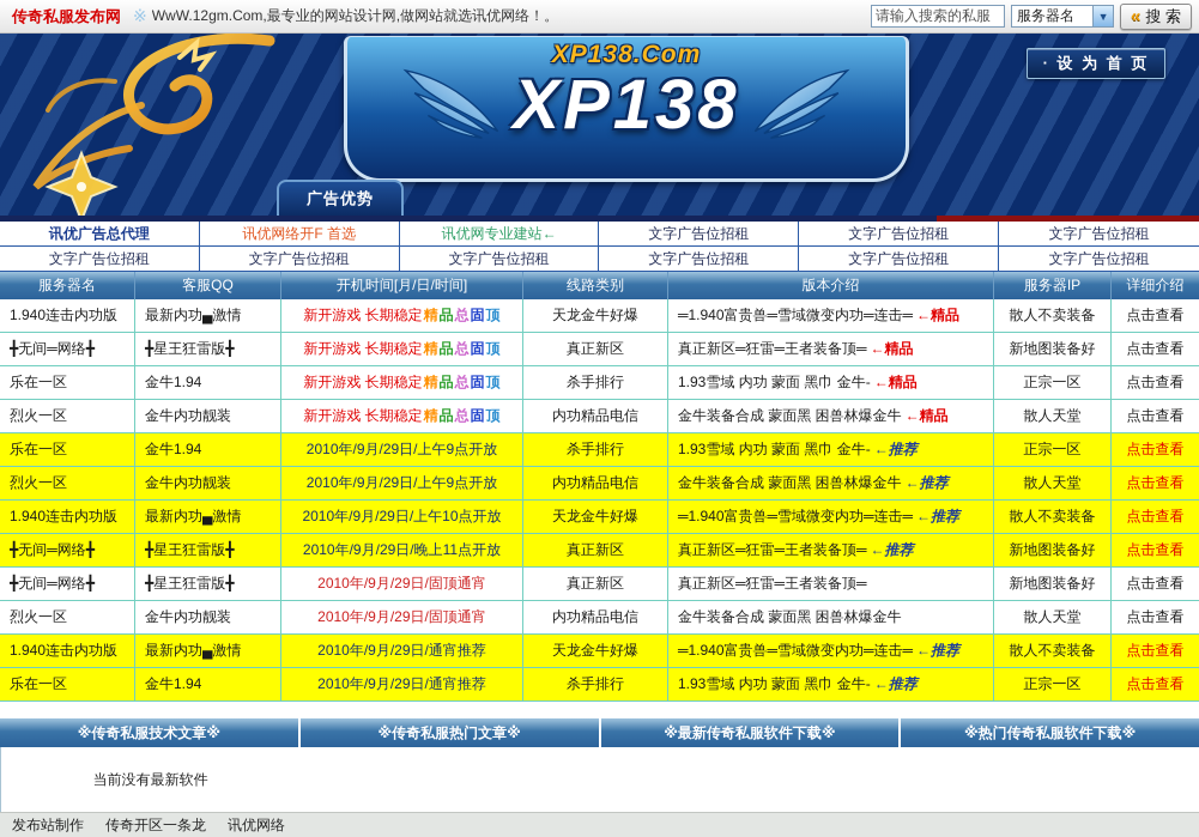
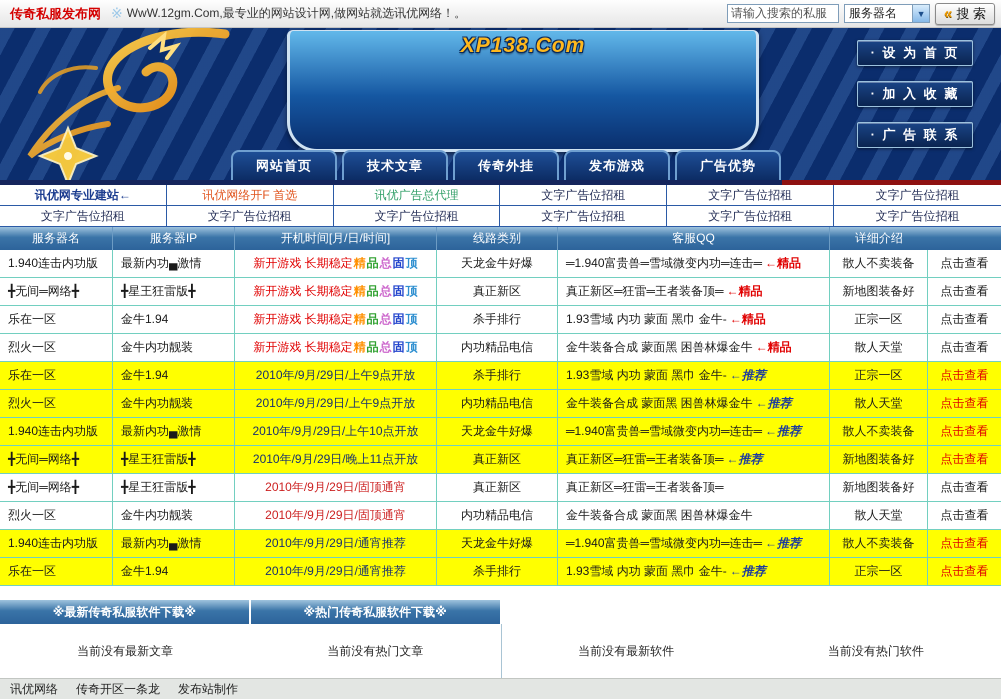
  传奇私服发布网
  ※
  WwW.12gm.Com,最专业的网站设计网,做网站就选讯优网络！。
  请输入搜索的私服
  服务器名
  ▼
  «
  搜 索
  XP138.Com
- XP138
  · 设 为 首 页
+ · 加 入 收 藏
+ · 广 告 联 系
+ 网站首页
+ 技术文章
+ 传奇外挂
+ 发布游戏
  广告优势
- 讯优广告总代理
+ 讯优网专业建站←
  讯优网络开F 首选
- 讯优网专业建站←
+ 讯优广告总代理
  文字广告位招租
  文字广告位招租
  文字广告位招租
  文字广告位招租
  文字广告位招租
  文字广告位招租
  文字广告位招租
  文字广告位招租
  文字广告位招租
  服务器名
- 客服QQ
+ 服务器IP
  开机时间[月/日/时间]
  线路类别
- 版本介绍
- 服务器IP
+ 客服QQ
  详细介绍
  1.940连击内功版
  最新内功▄激情
  新开游戏 长期稳定
  精
  品
  总
  固
  顶
  天龙金牛好爆
  ═1.940富贵兽═雪域微变内功═连击═
  ←精品
  散人不卖装备
  点击查看
  ╋无间═网络╋
  ╋星王狂雷版╋
  新开游戏 长期稳定
  精
  品
  总
  固
  顶
  真正新区
  真正新区═狂雷═王者装备顶═
  ←精品
  新地图装备好
  点击查看
  乐在一区
  金牛1.94
  新开游戏 长期稳定
  精
  品
  总
  固
  顶
  杀手排行
  1.93雪域 内功 蒙面 黑巾 金牛-
  ←精品
  正宗一区
  点击查看
  烈火一区
  金牛内功靓装
  新开游戏 长期稳定
  精
  品
  总
  固
  顶
  内功精品电信
  金牛装备合成 蒙面黑 困兽林爆金牛
  ←精品
  散人天堂
  点击查看
  乐在一区
  金牛1.94
  2010年/9月/29日/上午9点开放
  杀手排行
  1.93雪域 内功 蒙面 黑巾 金牛-
  ←推荐
  正宗一区
  点击查看
  烈火一区
  金牛内功靓装
  2010年/9月/29日/上午9点开放
  内功精品电信
  金牛装备合成 蒙面黑 困兽林爆金牛
  ←推荐
  散人天堂
  点击查看
  1.940连击内功版
  最新内功▄激情
  2010年/9月/29日/上午10点开放
  天龙金牛好爆
  ═1.940富贵兽═雪域微变内功═连击═
  ←推荐
  散人不卖装备
  点击查看
  ╋无间═网络╋
  ╋星王狂雷版╋
  2010年/9月/29日/晚上11点开放
  真正新区
  真正新区═狂雷═王者装备顶═
  ←推荐
  新地图装备好
  点击查看
  ╋无间═网络╋
  ╋星王狂雷版╋
  2010年/9月/29日/固顶通宵
  真正新区
  真正新区═狂雷═王者装备顶═
  新地图装备好
  点击查看
  烈火一区
  金牛内功靓装
  2010年/9月/29日/固顶通宵
  内功精品电信
  金牛装备合成 蒙面黑 困兽林爆金牛
  散人天堂
  点击查看
  1.940连击内功版
  最新内功▄激情
  2010年/9月/29日/通宵推荐
  天龙金牛好爆
  ═1.940富贵兽═雪域微变内功═连击═
  ←推荐
  散人不卖装备
  点击查看
  乐在一区
  金牛1.94
  2010年/9月/29日/通宵推荐
  杀手排行
  1.93雪域 内功 蒙面 黑巾 金牛-
  ←推荐
  正宗一区
  点击查看
- ※传奇私服技术文章※
- ※传奇私服热门文章※
  ※最新传奇私服软件下载※
  ※热门传奇私服软件下载※
+ 当前没有最新文章
+ 当前没有热门文章
  当前没有最新软件
+ 当前没有热门软件
- 发布站制作
+ 讯优网络
  传奇开区一条龙
- 讯优网络
+ 发布站制作
